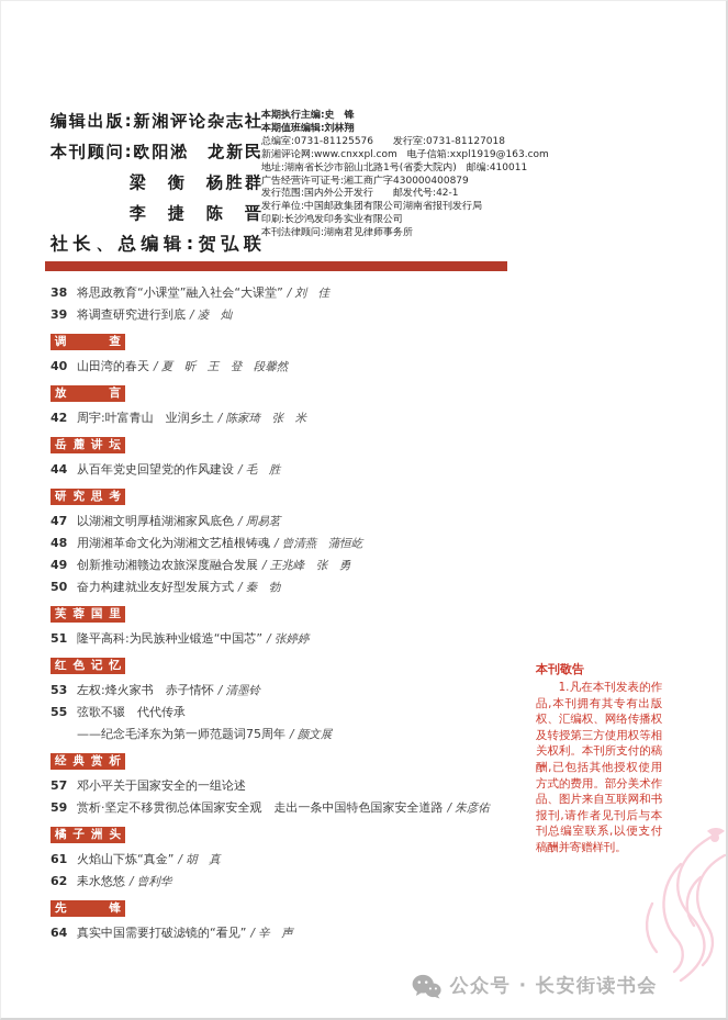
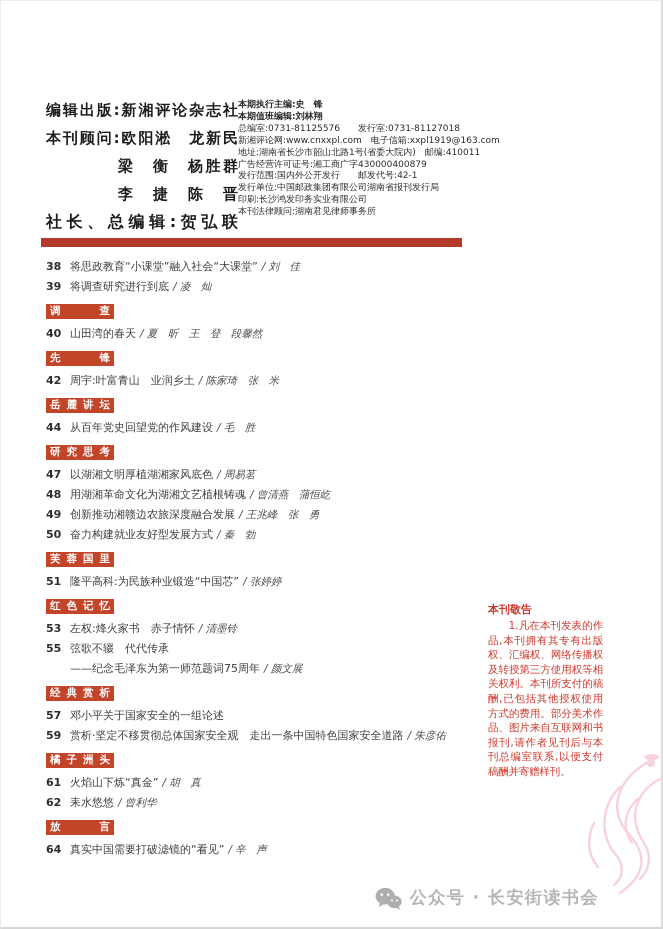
  编辑出版:新湘评论杂志社
  本刊顾问:欧阳淞 龙新民
  梁 衡 杨胜群
  李 捷 陈 晋
  社长、总编辑:贺弘联
  本期执行主编:史 锋
  本期值班编辑:刘林翔
  总编室:0731-81125576 发行室:0731-81127018
  新湘评论网:www.cnxxpl.com 电子信箱:xxpl1919@163.com
  地址:湖南省长沙市韶山北路1号(省委大院内) 邮编:410011
  广告经营许可证号:湘工商广字430000400879
  发行范围:国内外公开发行 邮发代号:42-1
  发行单位:中国邮政集团有限公司湖南省报刊发行局
  印刷:长沙鸿发印务实业有限公司
  本刊法律顾问:湖南君见律师事务所
  38 将思政教育“小课堂”融入社会“大课堂” / 刘 佳
  39 将调查研究进行到底 / 凌 灿
  调查
  40 山田湾的春天 / 夏 昕 王 登 段馨然
- 放言
+ 先锋
  42 周宇:叶富青山 业润乡土 / 陈家琦 张 米
  岳麓讲坛
  44 从百年党史回望党的作风建设 / 毛 胜
  研究思考
  47 以湖湘文明厚植湖湘家风底色 / 周易茗
  48 用湖湘革命文化为湖湘文艺植根铸魂 / 曾清燕 蒲恒屹
  49 创新推动湘赣边农旅深度融合发展 / 王兆峰 张 勇
  50 奋力构建就业友好型发展方式 / 秦 勃
  芙蓉国里
  51 隆平高科:为民族种业锻造“中国芯” / 张婷婷
  红色记忆
  53 左权:烽火家书 赤子情怀 / 清墨铃
  55 弦歌不辍 代代传承
  ——纪念毛泽东为第一师范题词75周年 / 颜文展
  经典赏析
  57 邓小平关于国家安全的一组论述
  59 赏析·坚定不移贯彻总体国家安全观 走出一条中国特色国家安全道路 / 朱彦佑
  橘子洲头
  61 火焰山下炼“真金” / 胡 真
  62 耒水悠悠 / 曾利华
- 先锋
+ 放言
  64 真实中国需要打破滤镜的“看见” / 辛 声
  本刊敬告
  1.凡在本刊发表的作品,本刊拥有其专有出版权、汇编权、网络传播权及转授第三方使用权等相关权利。本刊所支付的稿酬,已包括其他授权使用方式的费用。部分美术作品、图片来自互联网和书报刊,请作者见刊后与本刊总编室联系,以便支付稿酬并寄赠样刊。
  公众号 · 长安街读书会
